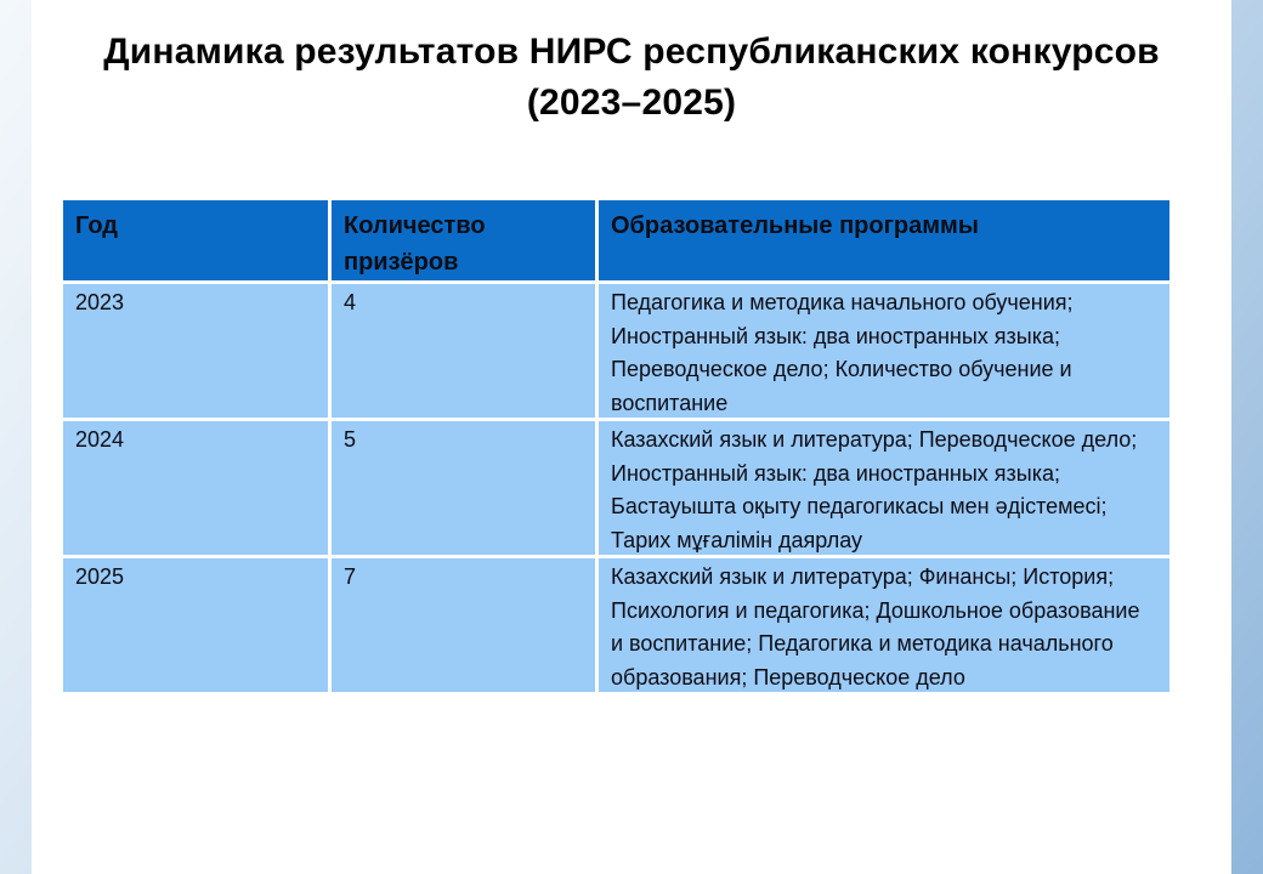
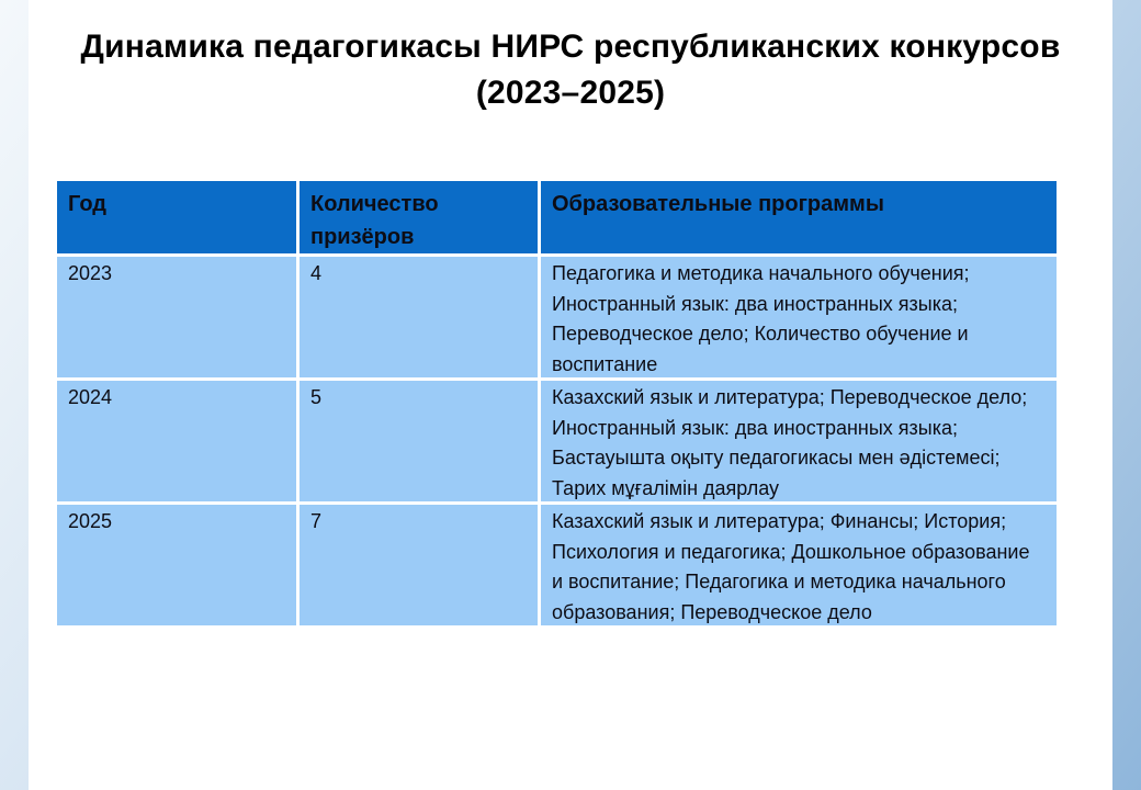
- Динамика результатов НИРС республиканских конкурсов
+ Динамика педагогикасы НИРС республиканских конкурсов
  (2023–2025)
  Год
  Количество призёров
  Образовательные программы
  2023
  4
  Педагогика и методика начального обучения; Иностранный язык: два иностранных языка; Переводческое дело; Количество обучение и воспитание
  2024
  5
  Казахский язык и литература; Переводческое дело; Иностранный язык: два иностранных языка; Бастауышта оқыту педагогикасы мен әдістемесі; Тарих мұғалімін даярлау
  2025
  7
  Казахский язык и литература; Финансы; История; Психология и педагогика; Дошкольное образование и воспитание; Педагогика и методика начального образования; Переводческое дело
